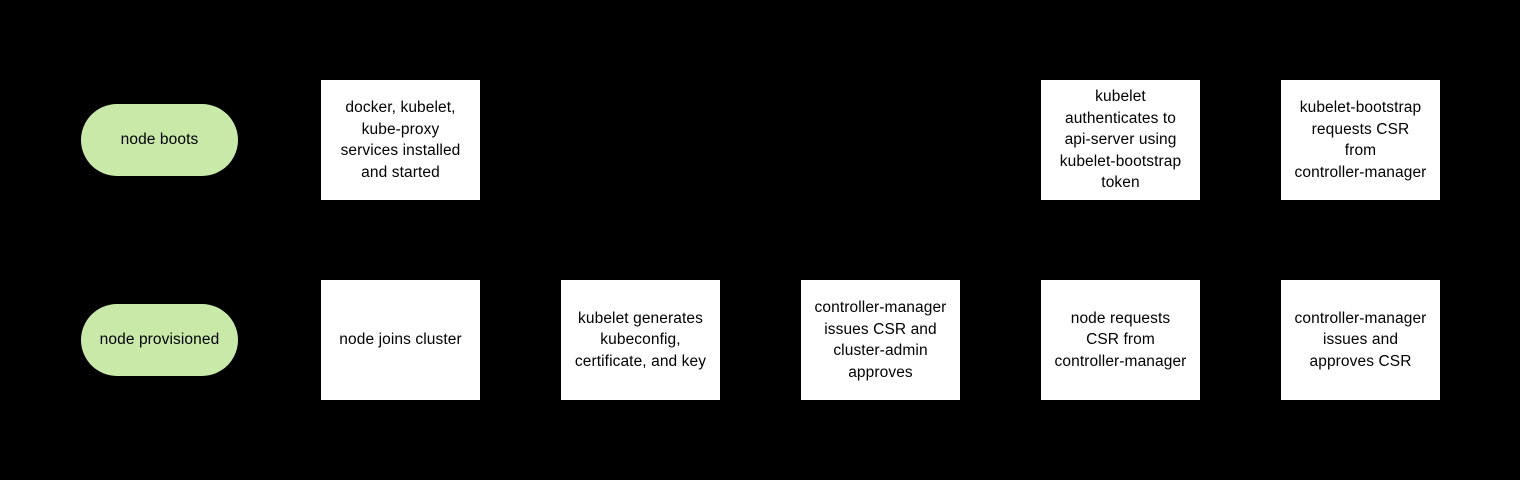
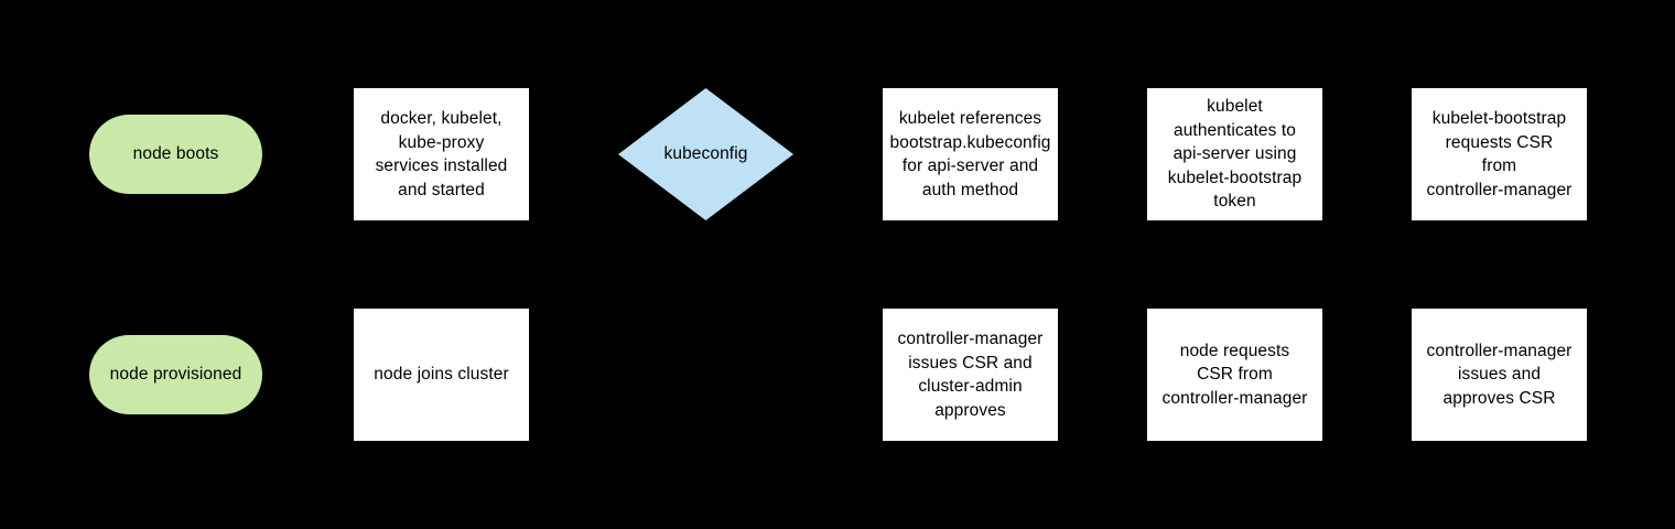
  node boots
  docker, kubelet,
  kube-proxy
  services installed
  and started
+ kubeconfig
+ kubelet references
+ bootstrap.kubeconfig
+ for api-server and
+ auth method
  kubelet
  authenticates to
  api-server using
  kubelet-bootstrap
  token
  kubelet-bootstrap
  requests CSR
  from
  controller-manager
  node provisioned
  node joins cluster
- kubelet generates
- kubeconfig,
- certificate, and key
  controller-manager
  issues CSR and
  cluster-admin
  approves
  node requests
  CSR from
  controller-manager
  controller-manager
  issues and
  approves CSR
